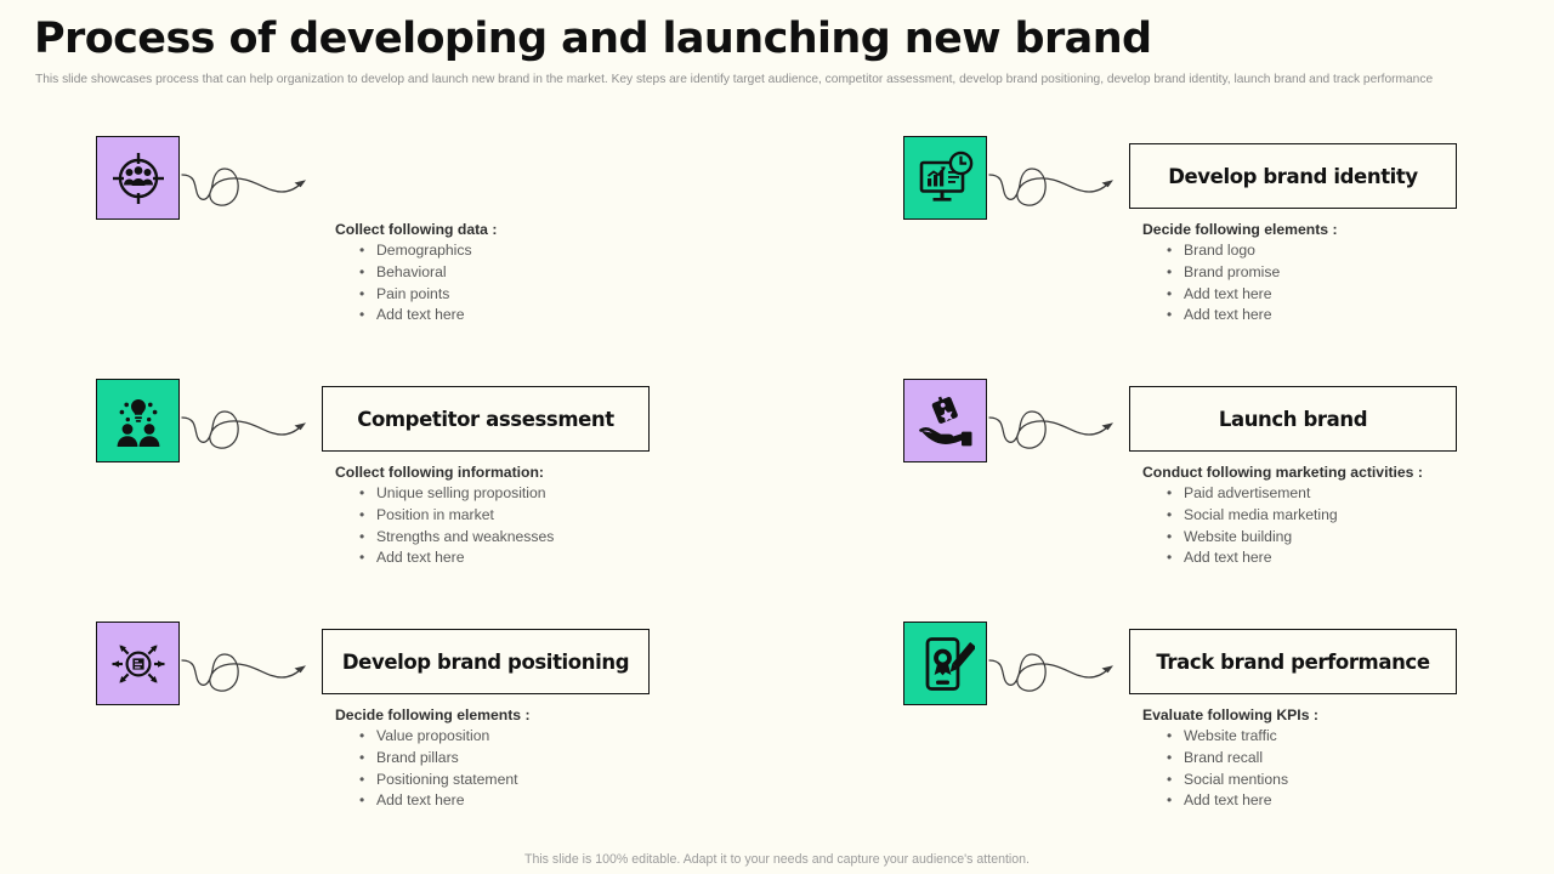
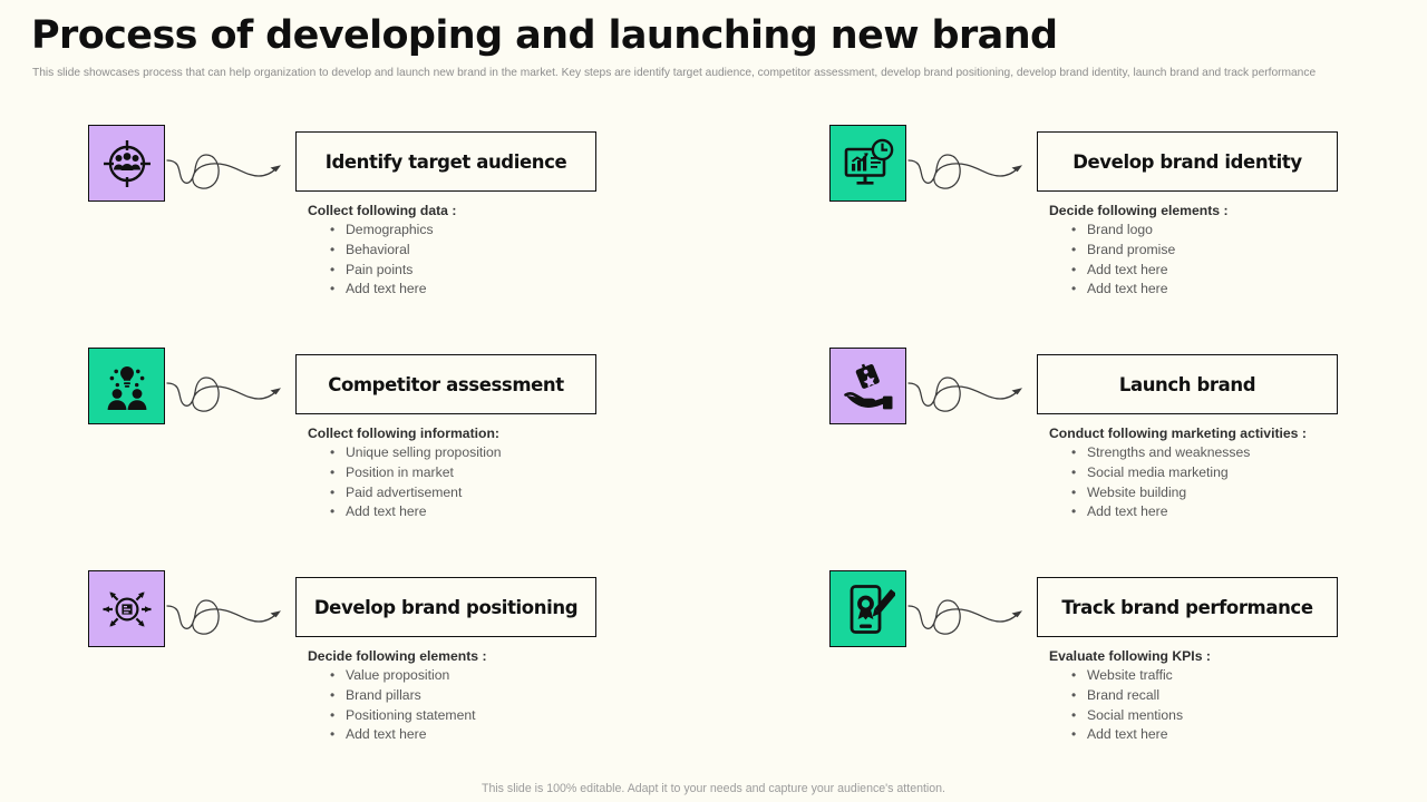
  Process of developing and launching new brand
  This slide showcases process that can help organization to develop and launch new brand in the market. Key steps are identify target audience, competitor assessment, develop brand positioning, develop brand identity, launch brand and track performance
+ Identify target audience
  Collect following data :
  •
  Demographics
  •
  Behavioral
  •
  Pain points
  •
  Add text here
  Competitor assessment
  Collect following information:
  •
  Unique selling proposition
  •
  Position in market
  •
- Strengths and weaknesses
+ Paid advertisement
  •
  Add text here
  Develop brand positioning
  Decide following elements :
  •
  Value proposition
  •
  Brand pillars
  •
  Positioning statement
  •
  Add text here
  Develop brand identity
  Decide following elements :
  •
  Brand logo
  •
  Brand promise
  •
  Add text here
  •
  Add text here
  Launch brand
  Conduct following marketing activities :
  •
- Paid advertisement
+ Strengths and weaknesses
  •
  Social media marketing
  •
  Website building
  •
  Add text here
  Track brand performance
  Evaluate following KPIs :
  •
  Website traffic
  •
  Brand recall
  •
  Social mentions
  •
  Add text here
  This slide is 100% editable. Adapt it to your needs and capture your audience's attention.
